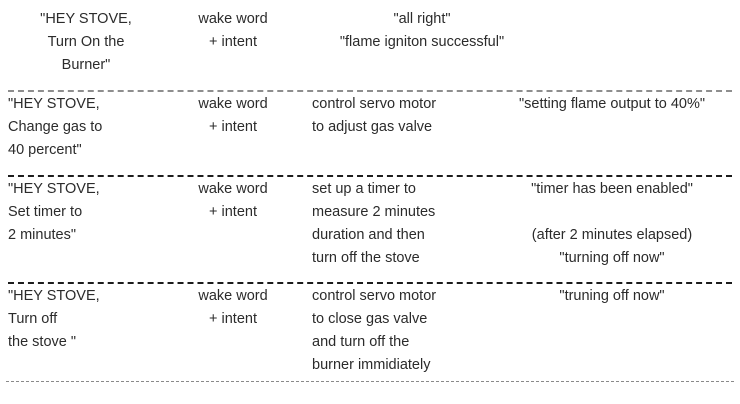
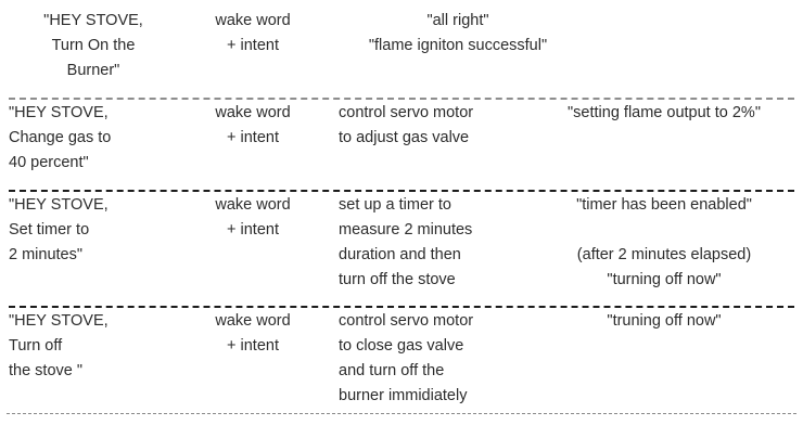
  "HEY STOVE,
  Turn On the
  Burner"
  wake word
  + intent
  "all right"
  "flame igniton successful"
  "HEY STOVE,
  Change gas to
  40 percent"
  wake word
  + intent
  control servo motor
  to adjust gas valve
- "setting flame output to 40%"
+ "setting flame output to 2%"
  "HEY STOVE,
  Set timer to
  2 minutes"
  wake word
  + intent
  set up a timer to
  measure 2 minutes
  duration and then
  turn off the stove
  "timer has been enabled"
  (after 2 minutes elapsed)
  "turning off now"
  "HEY STOVE,
  Turn off
  the stove "
  wake word
  + intent
  control servo motor
  to close gas valve
  and turn off the
  burner immidiately
  "truning off now"
